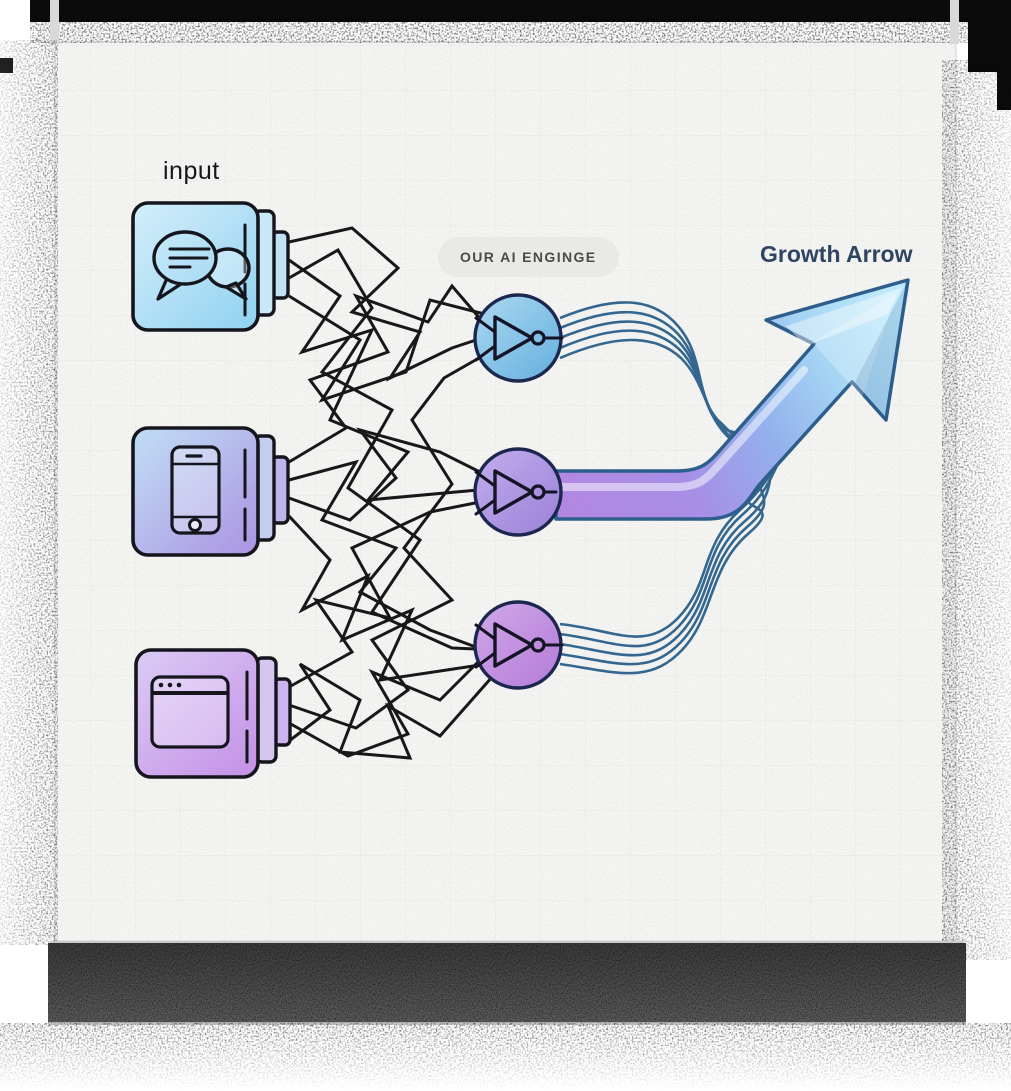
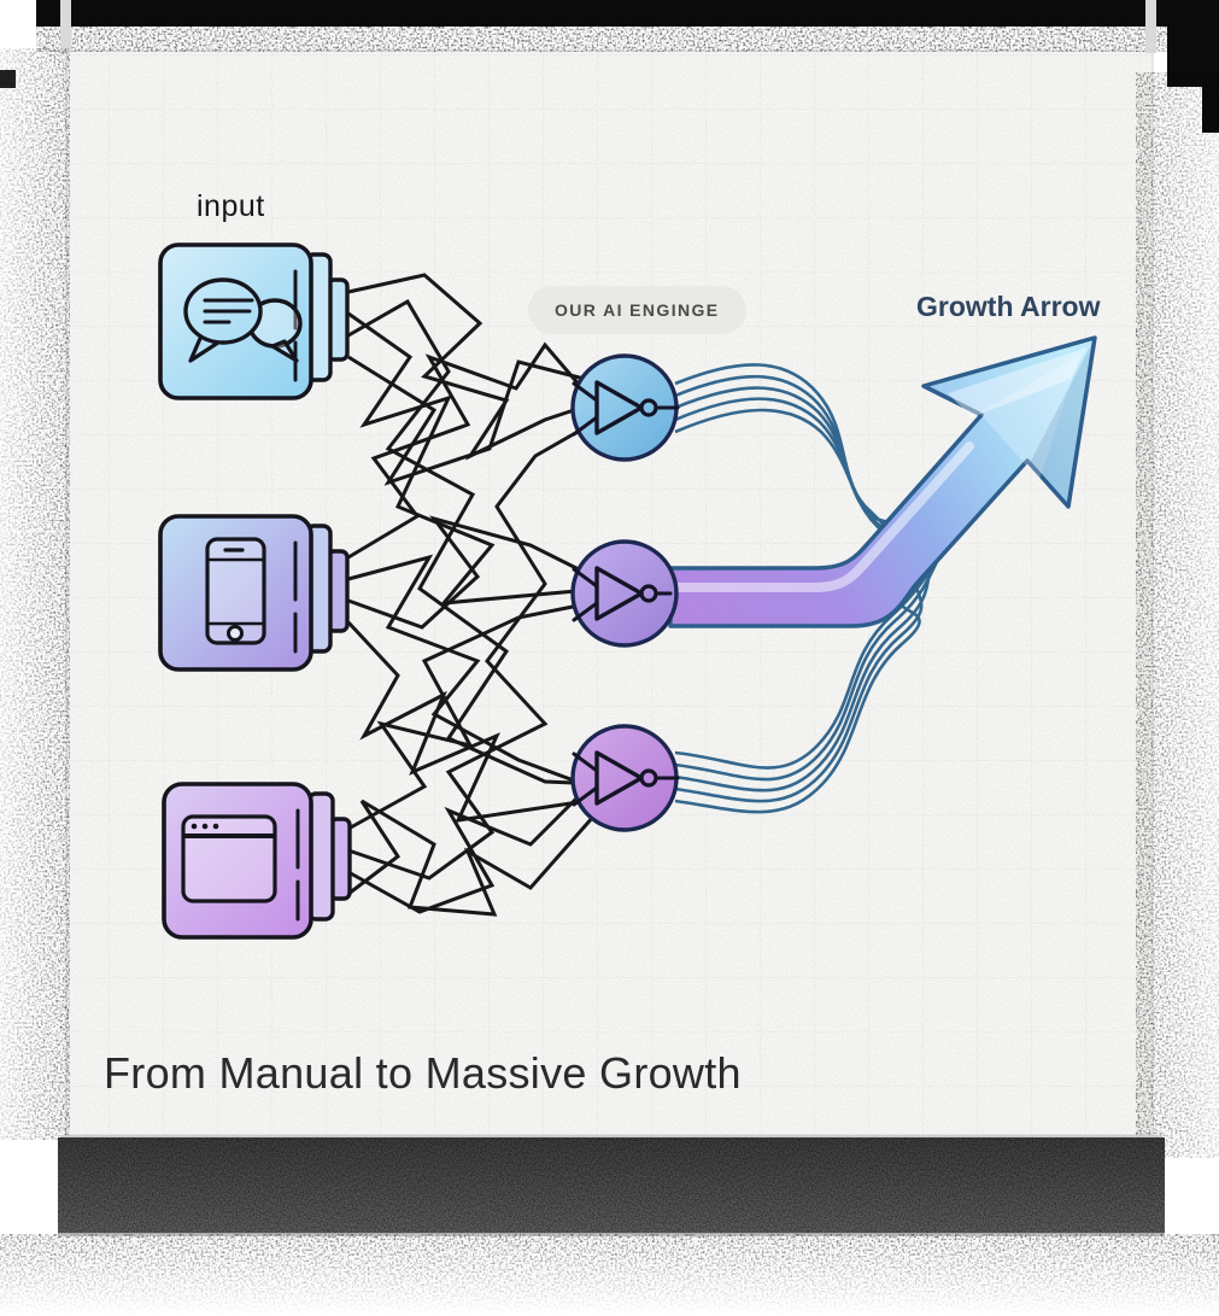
  input
  OUR AI ENGINGE
  Growth Arrow
+ From Manual to Massive Growth
